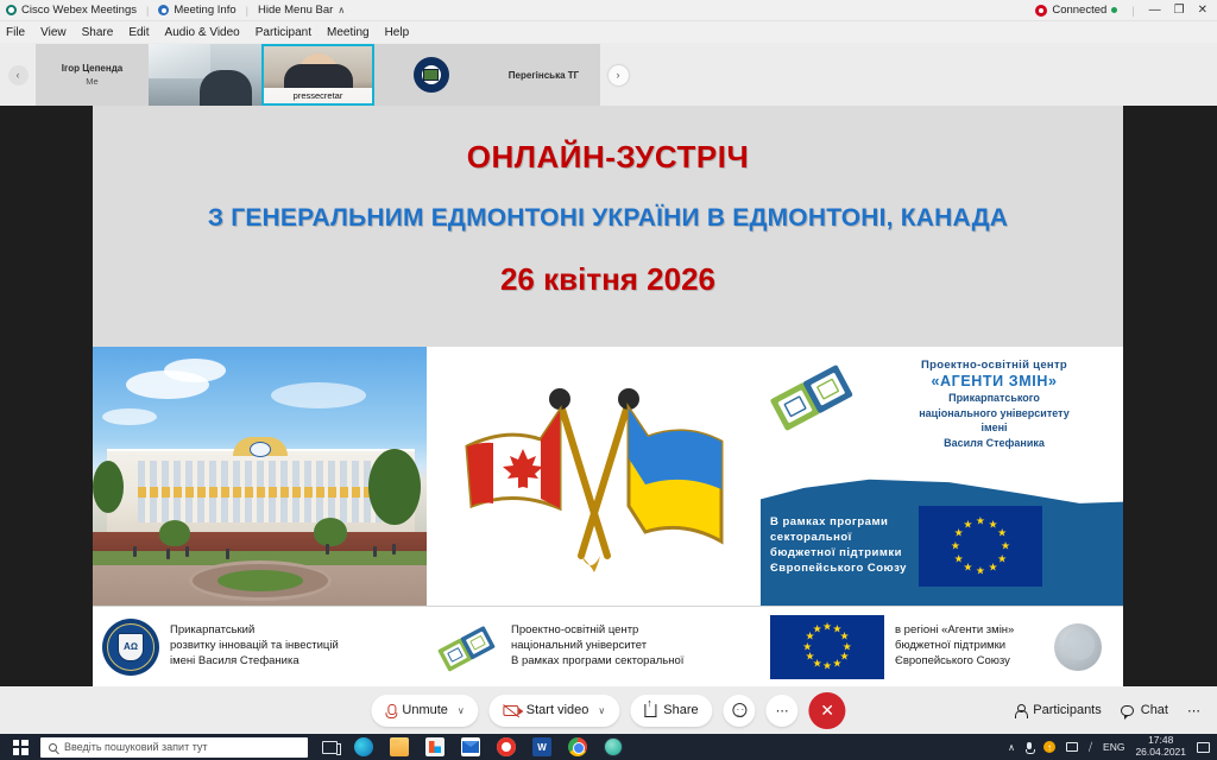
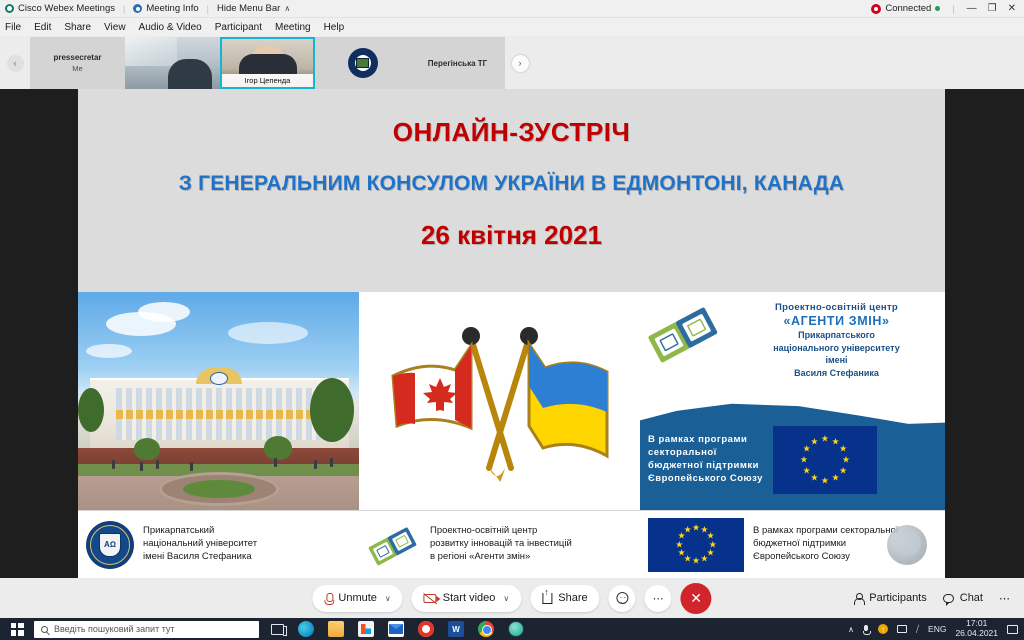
  Cisco Webex Meetings
  |
  Meeting Info
  |
  Hide Menu Bar
  ∧
  Connected
  |
  —
  ❐
  ✕
  File
- View
+ Edit
  Share
- Edit
+ View
  Audio & Video
  Participant
  Meeting
  Help
  ‹
- Ігор Цепенда
+ pressecretar
  Me
- pressecretar
+ Ігор Цепенда
  Перегінська ТГ
  ›
  ОНЛАЙН-ЗУСТРІЧ
- З ГЕНЕРАЛЬНИМ ЕДМОНТОНІ УКРАЇНИ В ЕДМОНТОНІ, КАНАДА
+ З ГЕНЕРАЛЬНИМ КОНСУЛОМ УКРАЇНИ В ЕДМОНТОНІ, КАНАДА
- 26 квітня 2026
+ 26 квітня 2021
  Проектно-освітній центр
  «АГЕНТИ ЗМІН»
  Прикарпатського
  національного університету
  імені
  Василя Стефаника
  В рамках програми
  секторальної
  бюджетної підтримки
  Європейського Союзу
  ★
  ★
  ★
  ★
  ★
  ★
  ★
  ★
  ★
  ★
  ★
  ★
  AΩ
  Прикарпатський
- розвитку інновацій та інвестицій
+ національний університет
  імені Василя Стефаника
  Проектно-освітній центр
- національний університет
+ розвитку інновацій та інвестицій
- В рамках програми секторальної
+ в регіоні «Агенти змін»
  ★
  ★
  ★
  ★
  ★
  ★
  ★
  ★
  ★
  ★
  ★
  ★
- в регіоні «Агенти змін»
+ В рамках програми секторальної
  бюджетної підтримки
  Європейського Союзу
  Unmute
  ∨
  Start video
  ∨
  Share
  ⋯
  ✕
  Participants
  Chat
  ⋯
  Введіть пошуковий запит тут
  W
  ∧
  ↑
  ⧸
  ENG
- 17:48
+ 17:01
  26.04.2021
